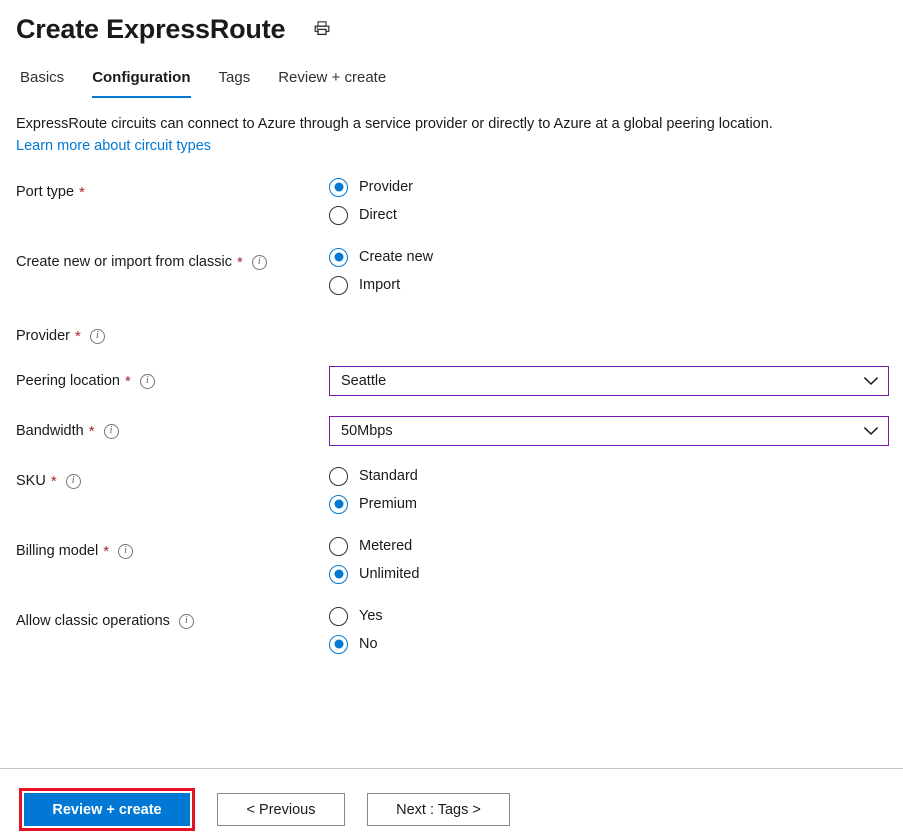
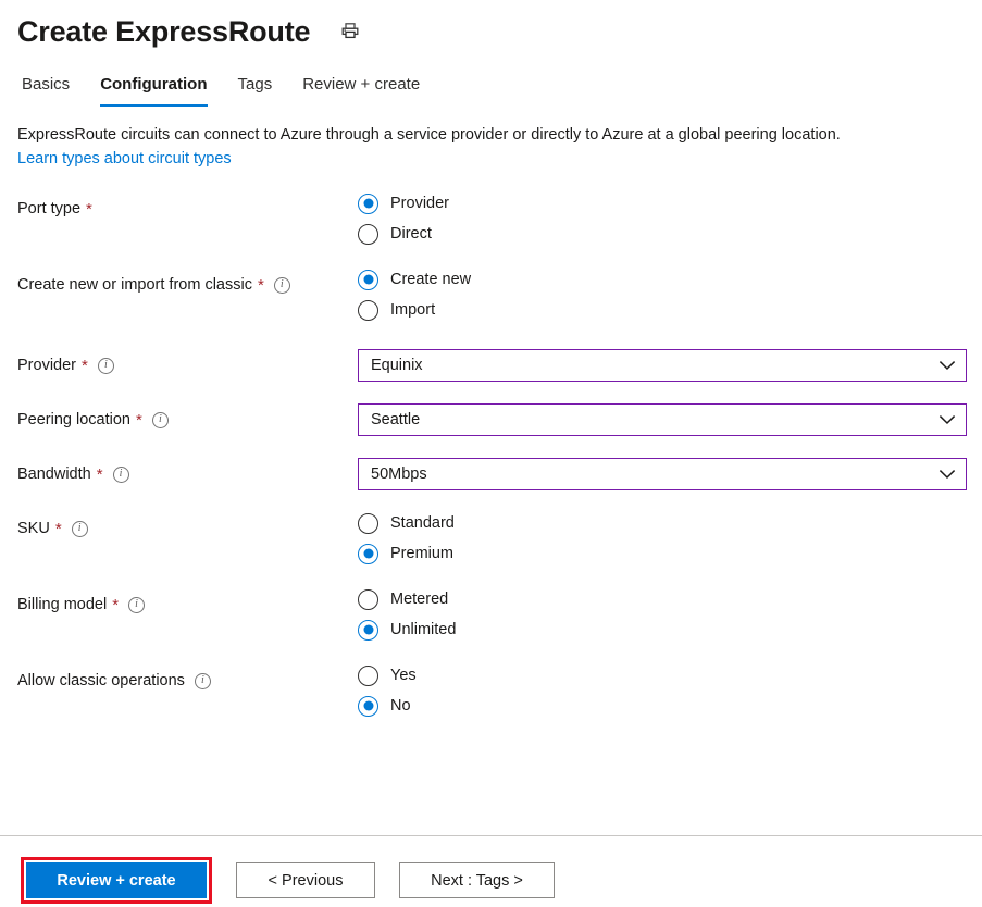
  Create ExpressRoute
  Basics
  Configuration
  Tags
  Review + create
  ExpressRoute circuits can connect to Azure through a service provider or directly to Azure at a global peering location.
- Learn more about circuit types
+ Learn types about circuit types
  Port type
  *
  Provider
  Direct
  Create new or import from classic
  *
  i
  Create new
  Import
  Provider
  *
  i
+ Equinix
  Peering location
  *
  i
  Seattle
  Bandwidth
  *
  i
  50Mbps
  SKU
  *
  i
  Standard
  Premium
  Billing model
  *
  i
  Metered
  Unlimited
  Allow classic operations
  i
  Yes
  No
  Review + create
  < Previous
  Next : Tags >
